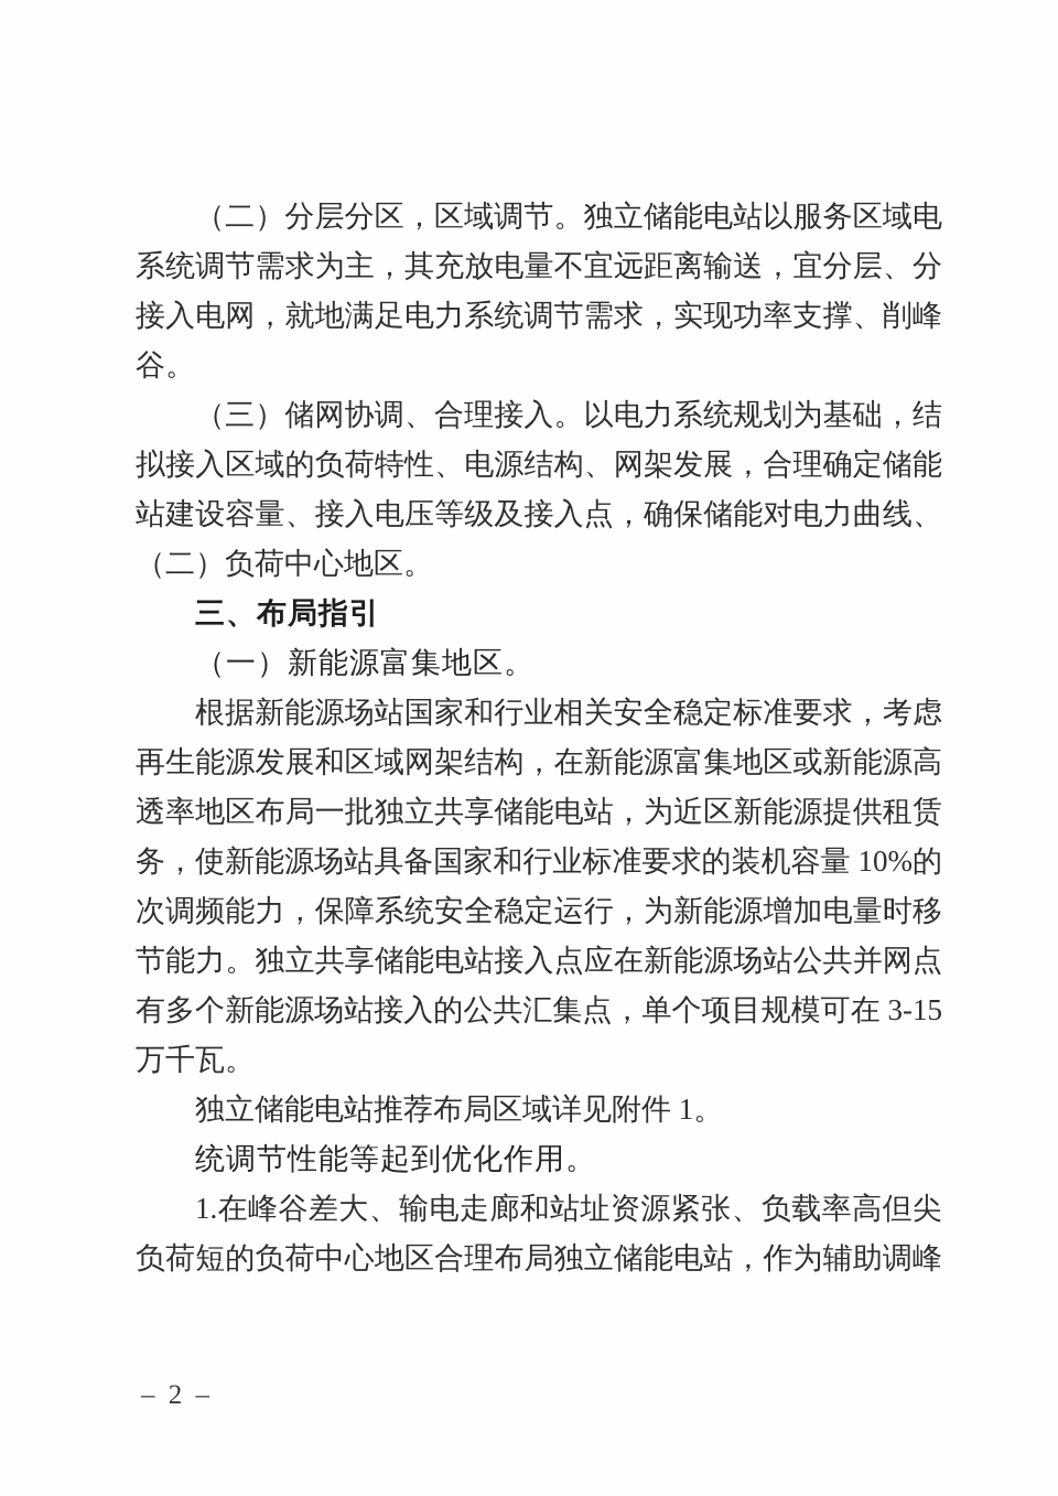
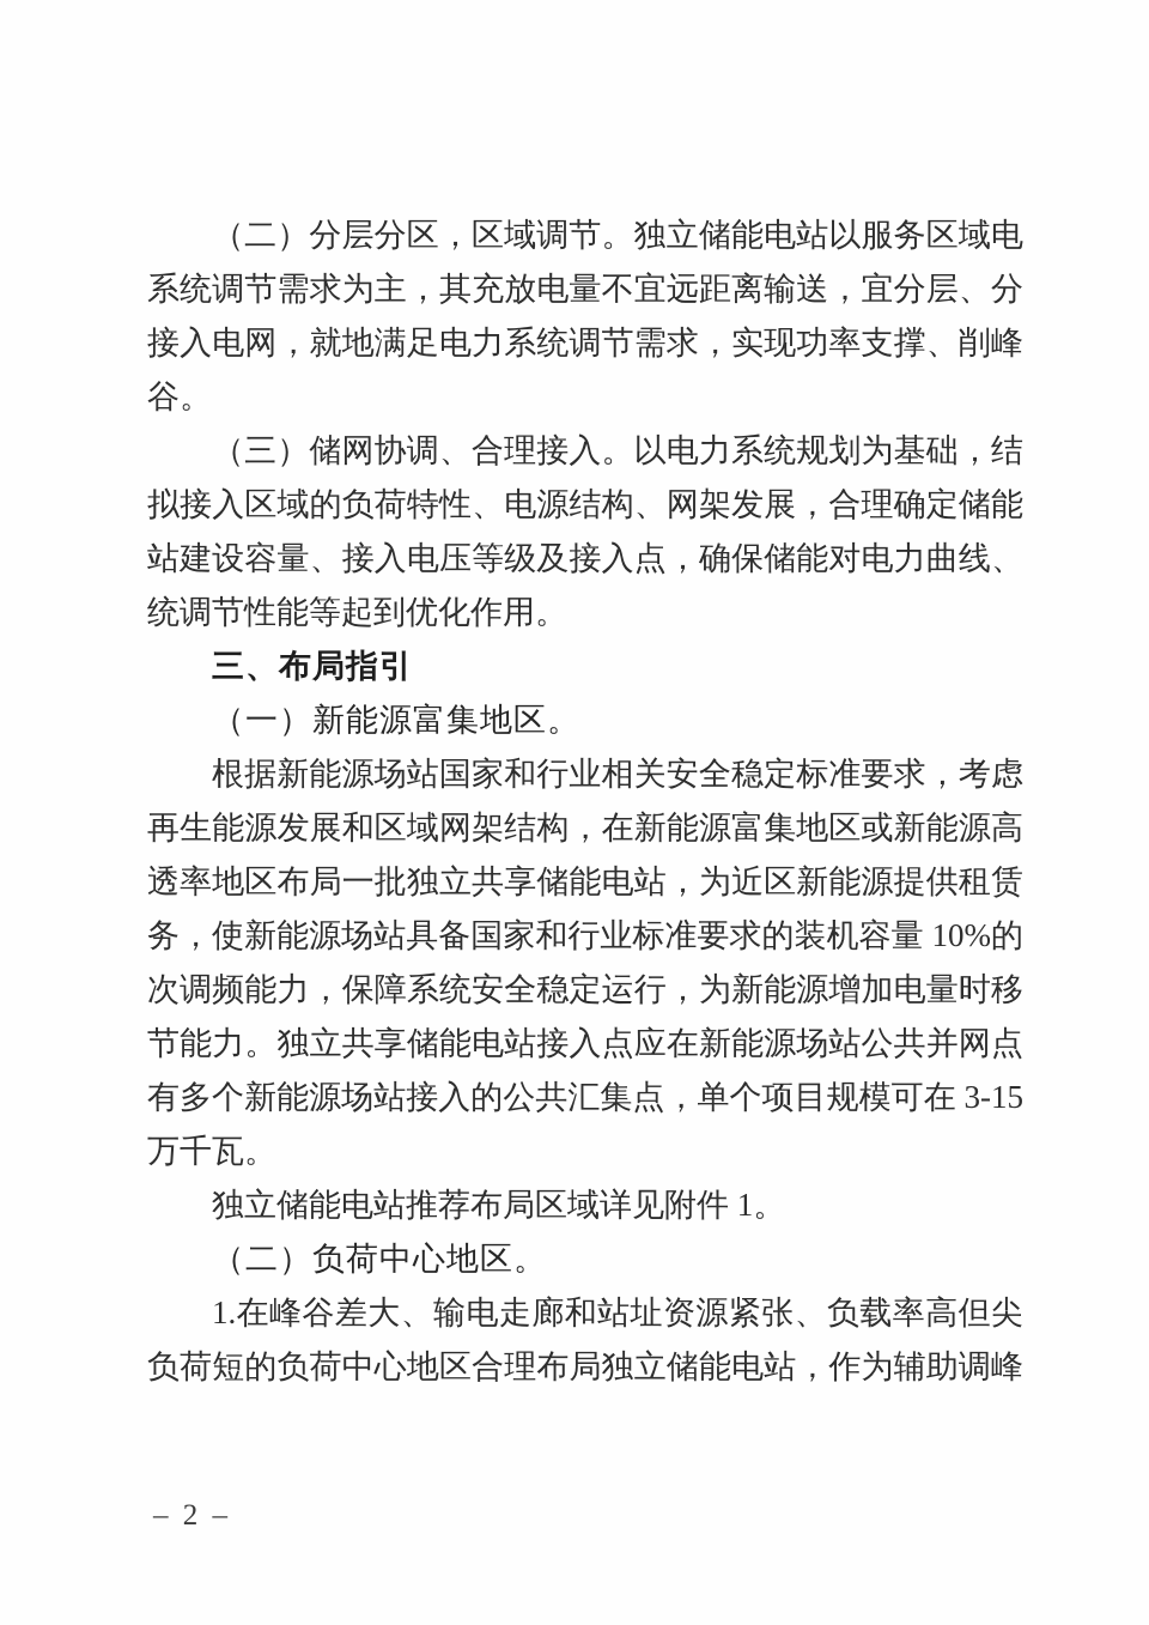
  （二）分层分区，区域调节。独立储能电站以服务区域电
  系统调节需求为主，其充放电量不宜远距离输送，宜分层、分
  接入电网，就地满足电力系统调节需求，实现功率支撑、削峰
  谷。
  （三）储网协调、合理接入。以电力系统规划为基础，结
  拟接入区域的负荷特性、电源结构、网架发展，合理确定储能
  站建设容量、接入电压等级及接入点，确保储能对电力曲线、
- （二）负荷中心地区。
+ 统调节性能等起到优化作用。
  三、布局指引
  （一）新能源富集地区。
  根据新能源场站国家和行业相关安全稳定标准要求，考虑
  再生能源发展和区域网架结构，在新能源富集地区或新能源高
  透率地区布局一批独立共享储能电站，为近区新能源提供租赁
  务，使新能源场站具备国家和行业标准要求的装机容量 10%的
  次调频能力，保障系统安全稳定运行，为新能源增加电量时移
  节能力。独立共享储能电站接入点应在新能源场站公共并网点
  有多个新能源场站接入的公共汇集点，单个项目规模可在 3-15
  万千瓦。
  独立储能电站推荐布局区域详见附件 1。
- 统调节性能等起到优化作用。
+ （二）负荷中心地区。
  1.在峰谷差大、输电走廊和站址资源紧张、负载率高但尖
  负荷短的负荷中心地区合理布局独立储能电站，作为辅助调峰
  – 2 –
